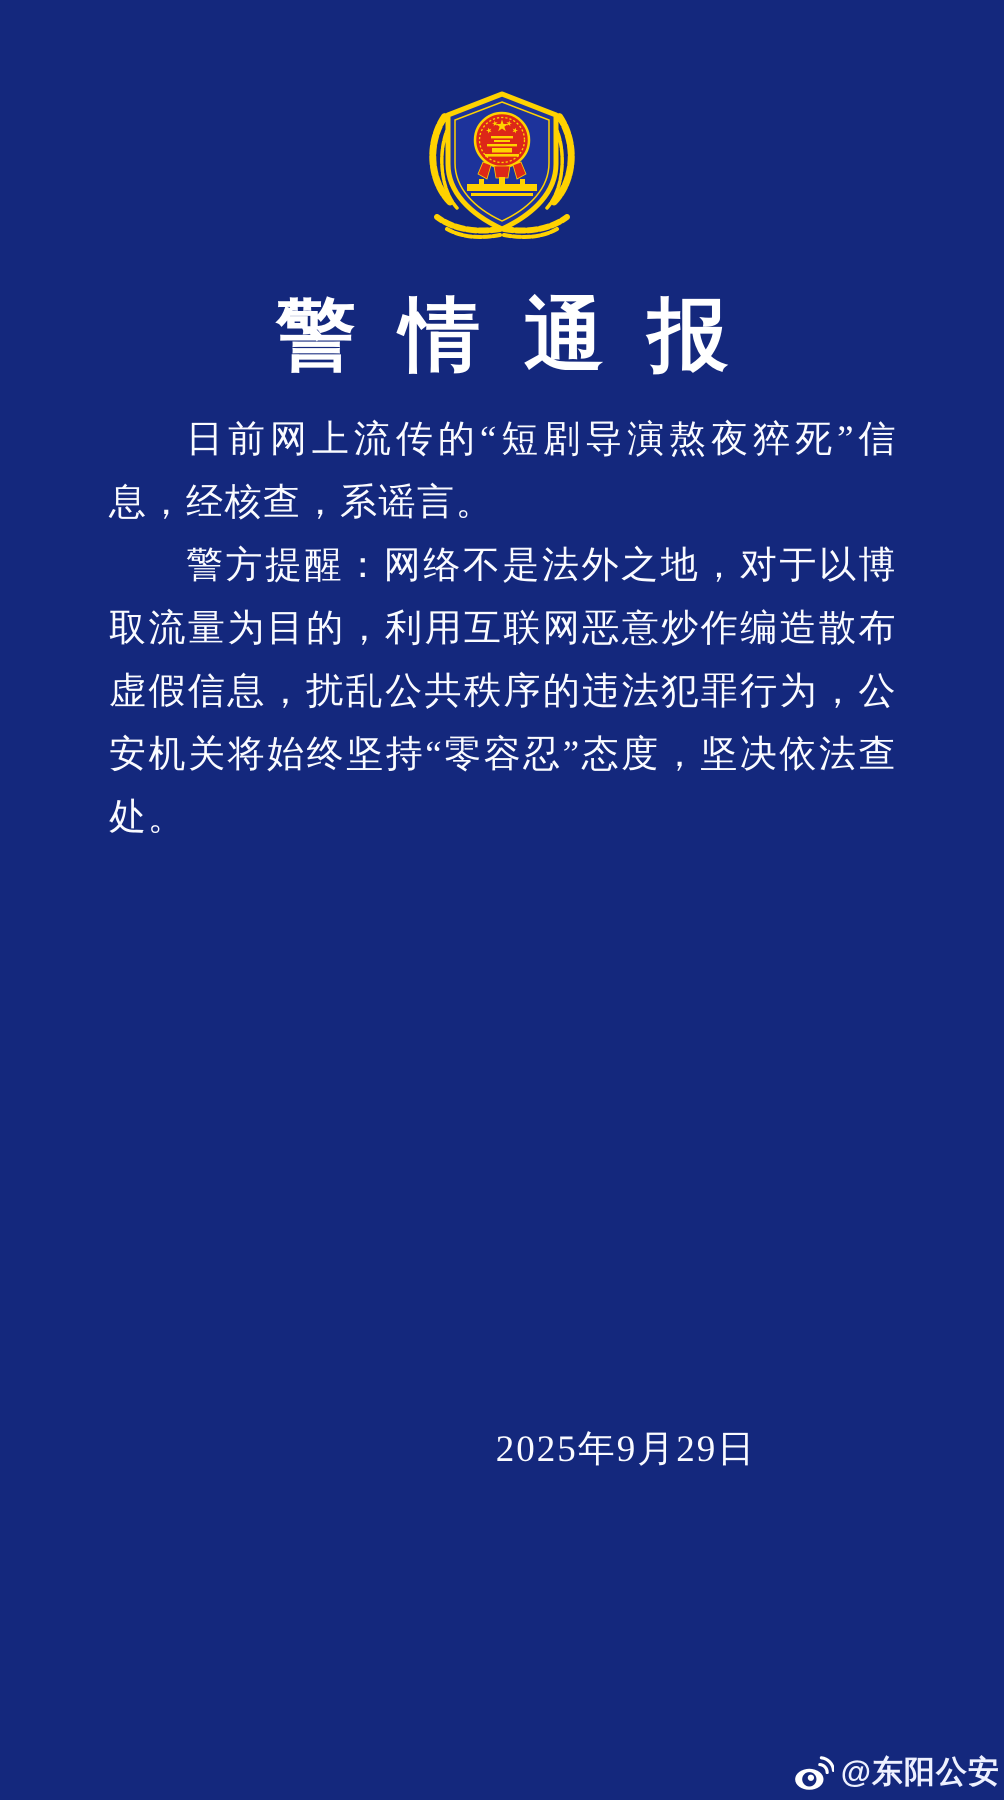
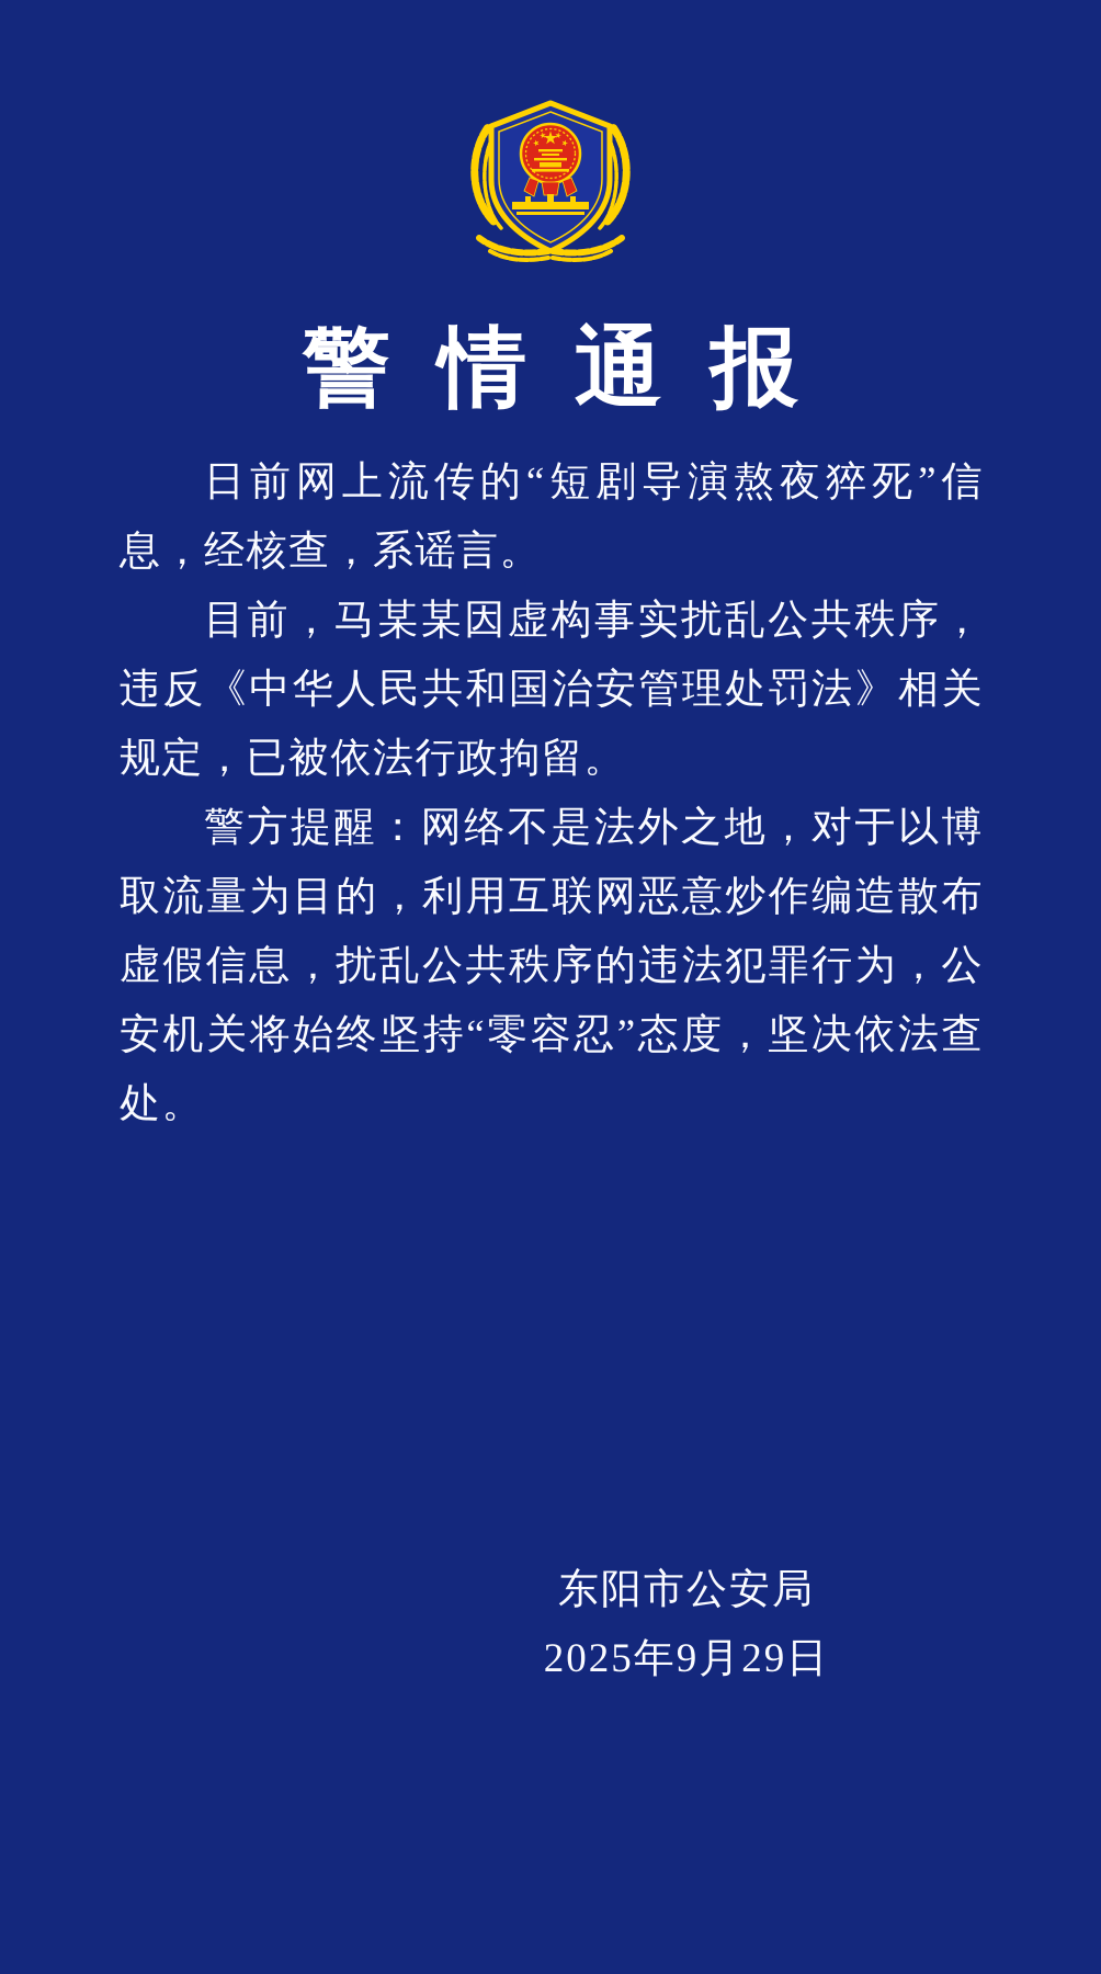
  警情通报
  日前网上流传的“短剧导演熬夜猝死”信息，经核查，系谣言。
+ 目前，马某某因虚构事实扰乱公共秩序，违反《中华人民共和国治安管理处罚法》相关规定，已被依法行政拘留。
  警方提醒：网络不是法外之地，对于以博取流量为目的，利用互联网恶意炒作编造散布虚假信息，扰乱公共秩序的违法犯罪行为，公安机关将始终坚持“零容忍”态度，坚决依法查处。
+ 东阳市公安局
  2025年9月29日
- @东阳公安
